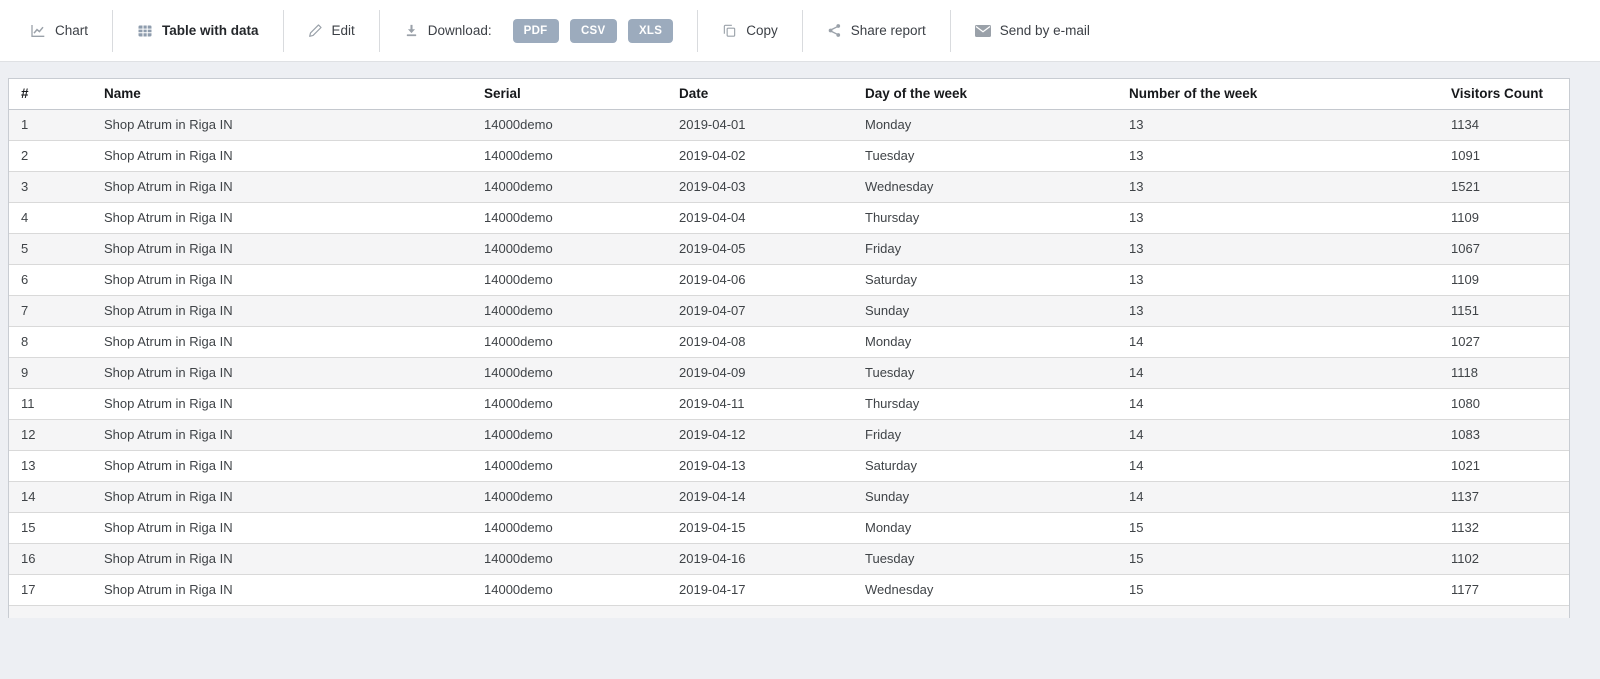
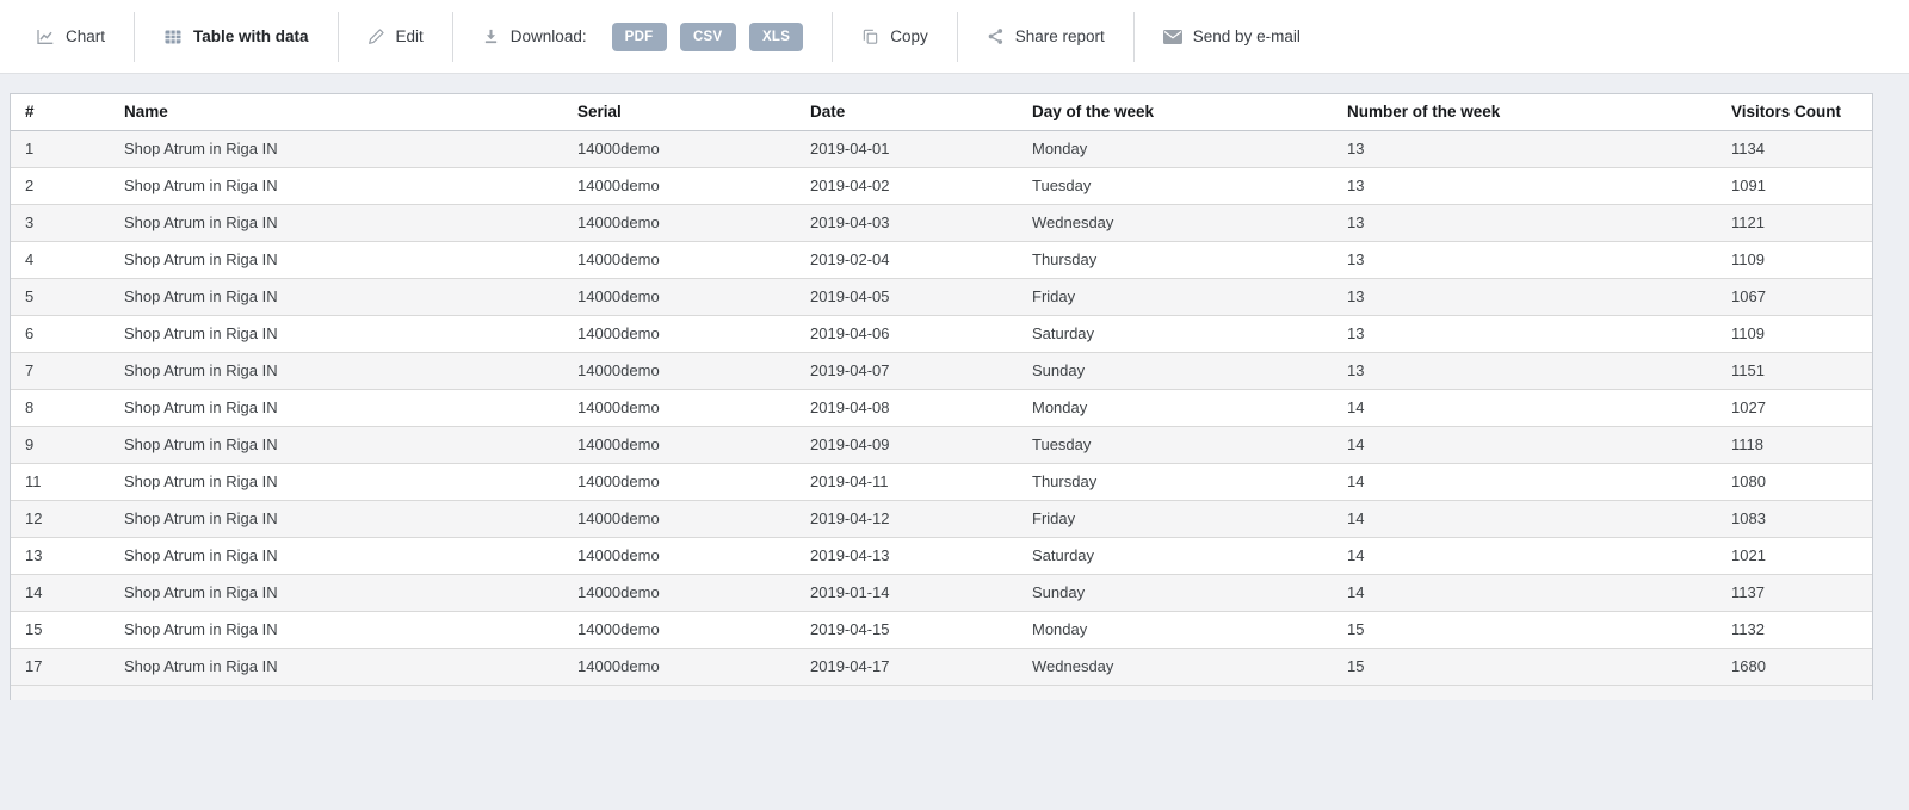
  Chart
  Table with data
  Edit
  Download:
  PDF CSV XLS
  Copy
  Share report
  Send by e-mail
  #	Name	Serial	Date	Day of the week	Number of the week	Visitors Count
  1	Shop Atrum in Riga IN	14000demo	2019-04-01	Monday	13	1134
  2	Shop Atrum in Riga IN	14000demo	2019-04-02	Tuesday	13	1091
- 3	Shop Atrum in Riga IN	14000demo	2019-04-03	Wednesday	13	1521
+ 3	Shop Atrum in Riga IN	14000demo	2019-04-03	Wednesday	13	1121
- 4	Shop Atrum in Riga IN	14000demo	2019-04-04	Thursday	13	1109
+ 4	Shop Atrum in Riga IN	14000demo	2019-02-04	Thursday	13	1109
  5	Shop Atrum in Riga IN	14000demo	2019-04-05	Friday	13	1067
  6	Shop Atrum in Riga IN	14000demo	2019-04-06	Saturday	13	1109
  7	Shop Atrum in Riga IN	14000demo	2019-04-07	Sunday	13	1151
  8	Shop Atrum in Riga IN	14000demo	2019-04-08	Monday	14	1027
  9	Shop Atrum in Riga IN	14000demo	2019-04-09	Tuesday	14	1118
  11	Shop Atrum in Riga IN	14000demo	2019-04-11	Thursday	14	1080
  12	Shop Atrum in Riga IN	14000demo	2019-04-12	Friday	14	1083
  13	Shop Atrum in Riga IN	14000demo	2019-04-13	Saturday	14	1021
- 14	Shop Atrum in Riga IN	14000demo	2019-04-14	Sunday	14	1137
+ 14	Shop Atrum in Riga IN	14000demo	2019-01-14	Sunday	14	1137
  15	Shop Atrum in Riga IN	14000demo	2019-04-15	Monday	15	1132
- 16	Shop Atrum in Riga IN	14000demo	2019-04-16	Tuesday	15	1102
- 17	Shop Atrum in Riga IN	14000demo	2019-04-17	Wednesday	15	1177
+ 17	Shop Atrum in Riga IN	14000demo	2019-04-17	Wednesday	15	1680
